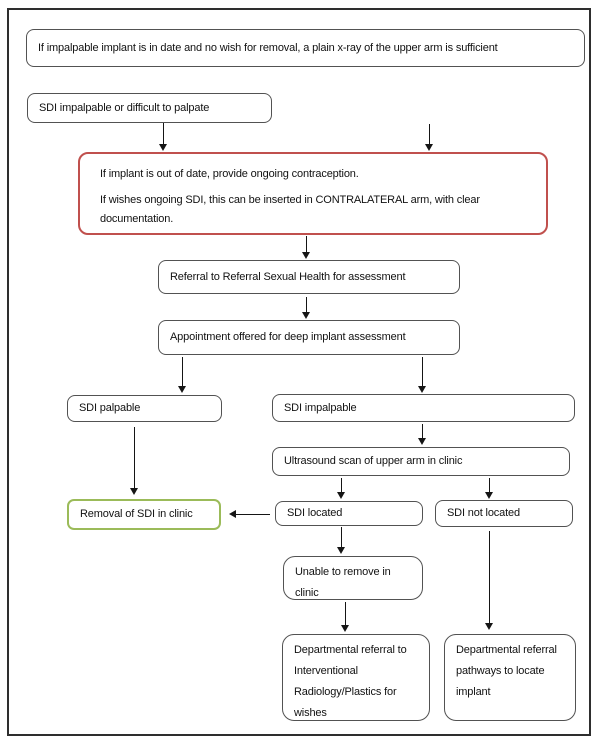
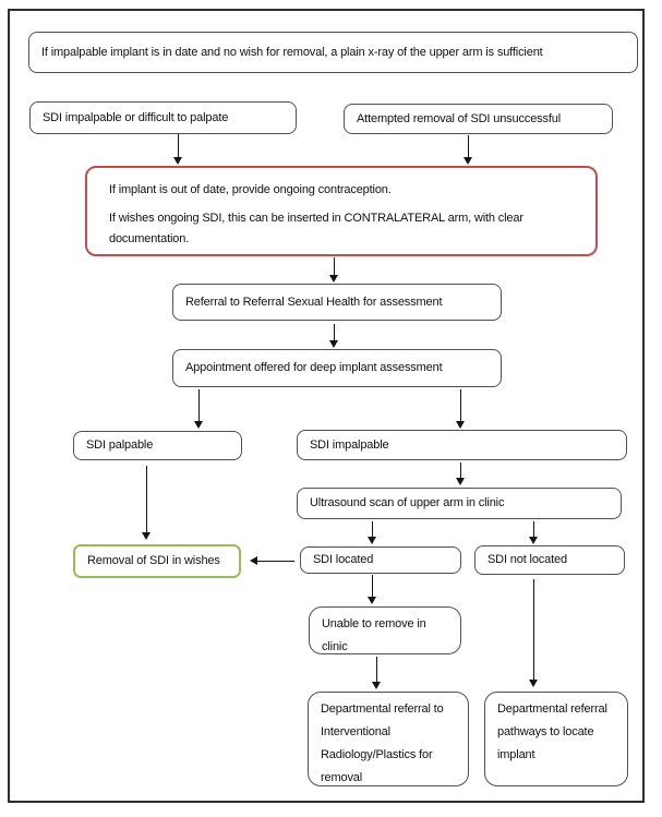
  If impalpable implant is in date and no wish for removal, a plain x-ray of the upper arm is sufficient
  SDI impalpable or difficult to palpate
+ Attempted removal of SDI unsuccessful
  If implant is out of date, provide ongoing contraception.
  If wishes ongoing SDI, this can be inserted in CONTRALATERAL arm, with clear documentation.
  Referral to Referral Sexual Health for assessment
  Appointment offered for deep implant assessment
  SDI palpable
  SDI impalpable
  Ultrasound scan of upper arm in clinic
- Removal of SDI in clinic
+ Removal of SDI in wishes
  SDI located
  SDI not located
  Unable to remove in clinic
- Departmental referral to Interventional Radiology/Plastics for wishes
+ Departmental referral to Interventional Radiology/Plastics for removal
  Departmental referral pathways to locate implant
